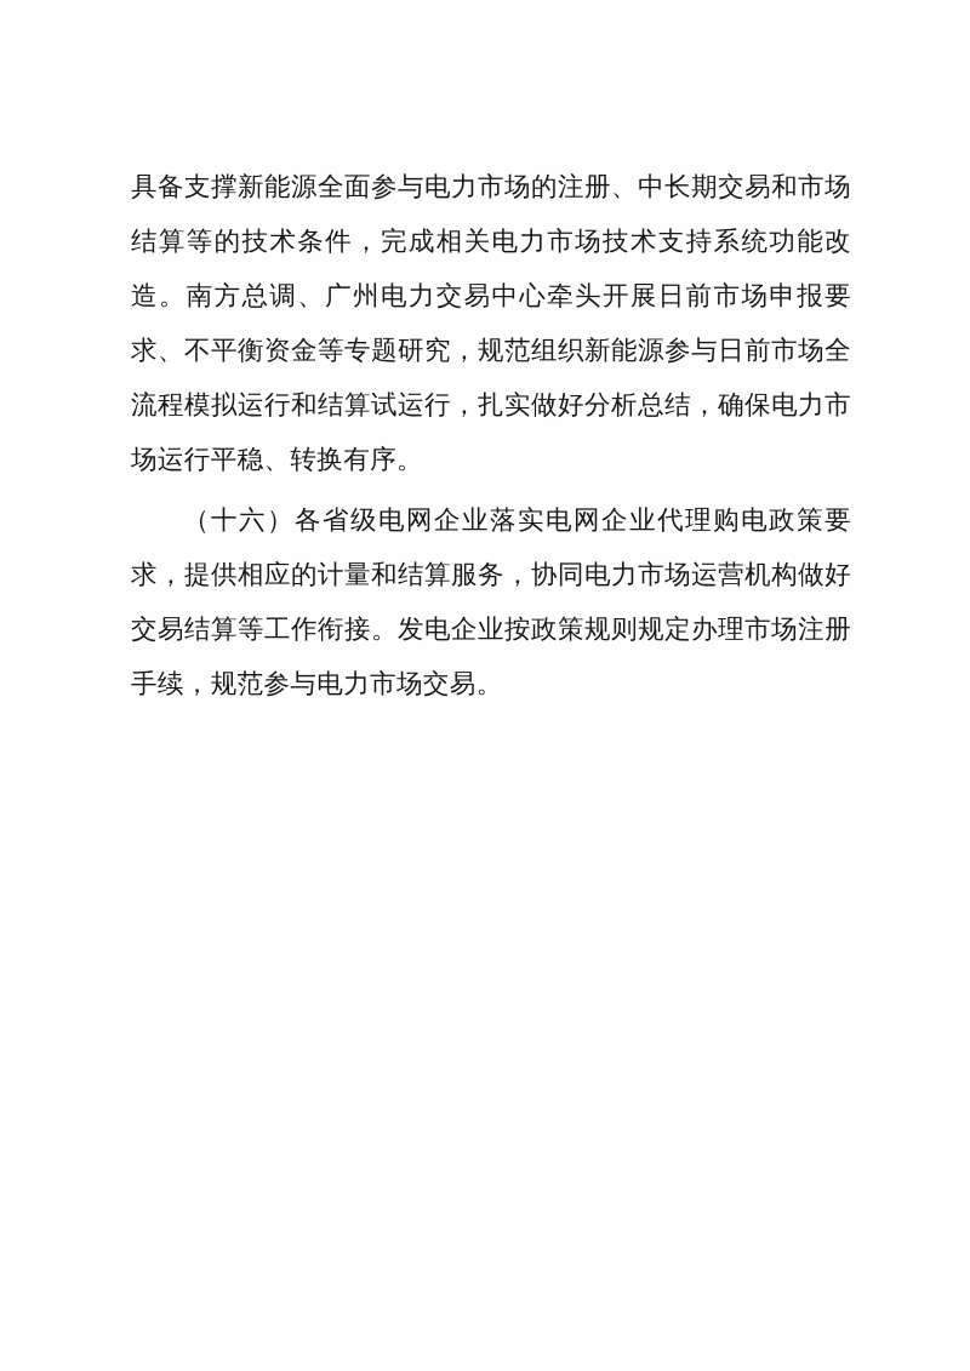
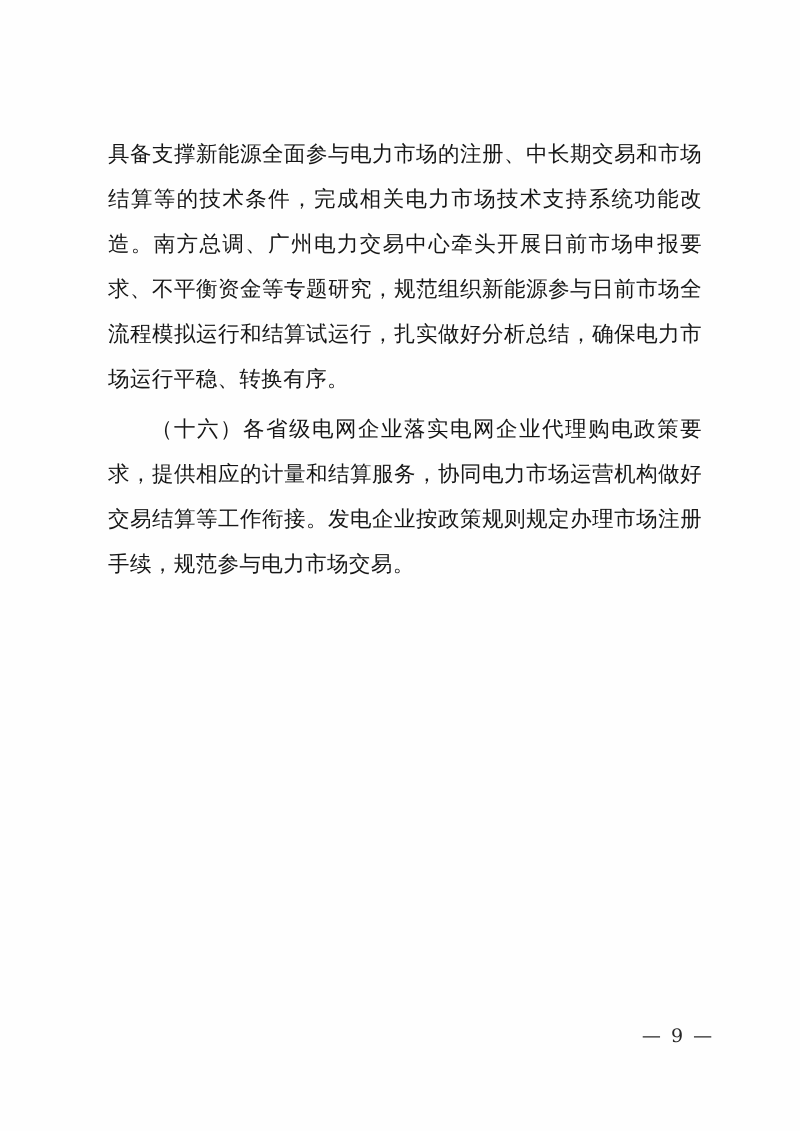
  具备支撑新能源全面参与电力市场的注册、中长期交易和市场结算等的技术条件，完成相关电力市场技术支持系统功能改造。南方总调、广州电力交易中心牵头开展日前市场申报要求、不平衡资金等专题研究，规范组织新能源参与日前市场全流程模拟运行和结算试运行，扎实做好分析总结，确保电力市场运行平稳、转换有序。
  （十六）各省级电网企业落实电网企业代理购电政策要求，提供相应的计量和结算服务，协同电力市场运营机构做好交易结算等工作衔接。发电企业按政策规则规定办理市场注册手续，规范参与电力市场交易。
+ — 9 —
